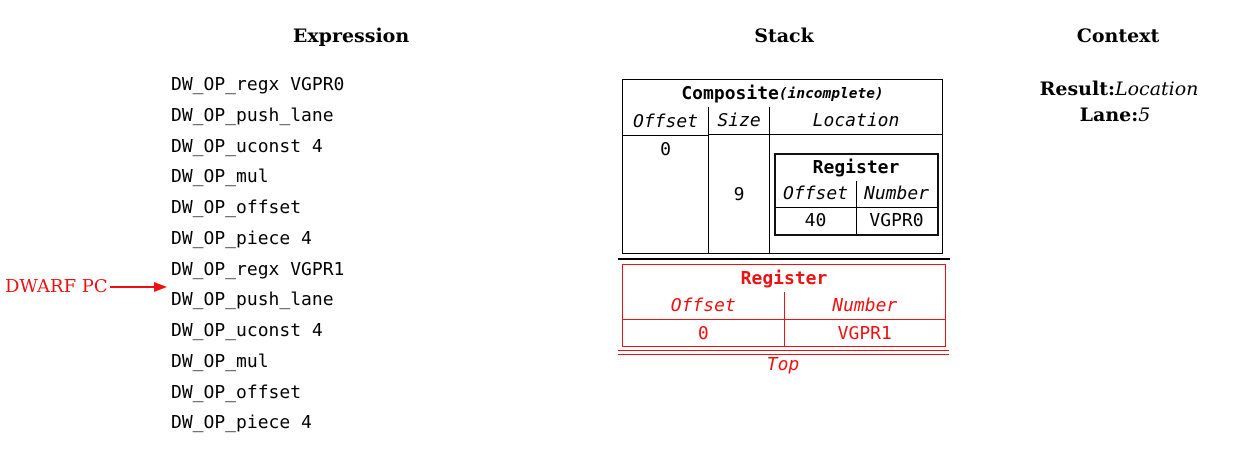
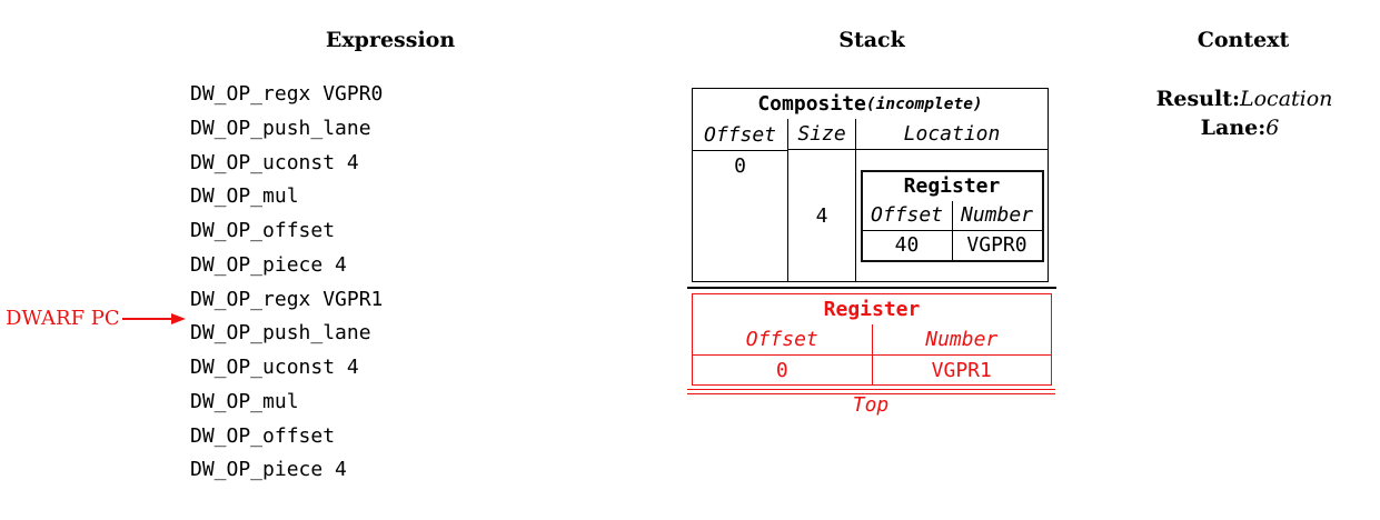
  Expression
  Stack
  Context
  DW_OP_regx VGPR0
  DW_OP_push_lane
  DW_OP_uconst 4
  DW_OP_mul
  DW_OP_offset
  DW_OP_piece 4
  DW_OP_regx VGPR1
  DW_OP_push_lane
  DW_OP_uconst 4
  DW_OP_mul
  DW_OP_offset
  DW_OP_piece 4
  DWARF PC
  Composite
  (incomplete)
  Offset
  0
  Size
- 9
+ 4
  Location
  Register
  Offset
  Number
  40
  VGPR0
  Register
  Offset
  Number
  0
  VGPR1
  Top
  Result:Location
- Lane:5
+ Lane:6
